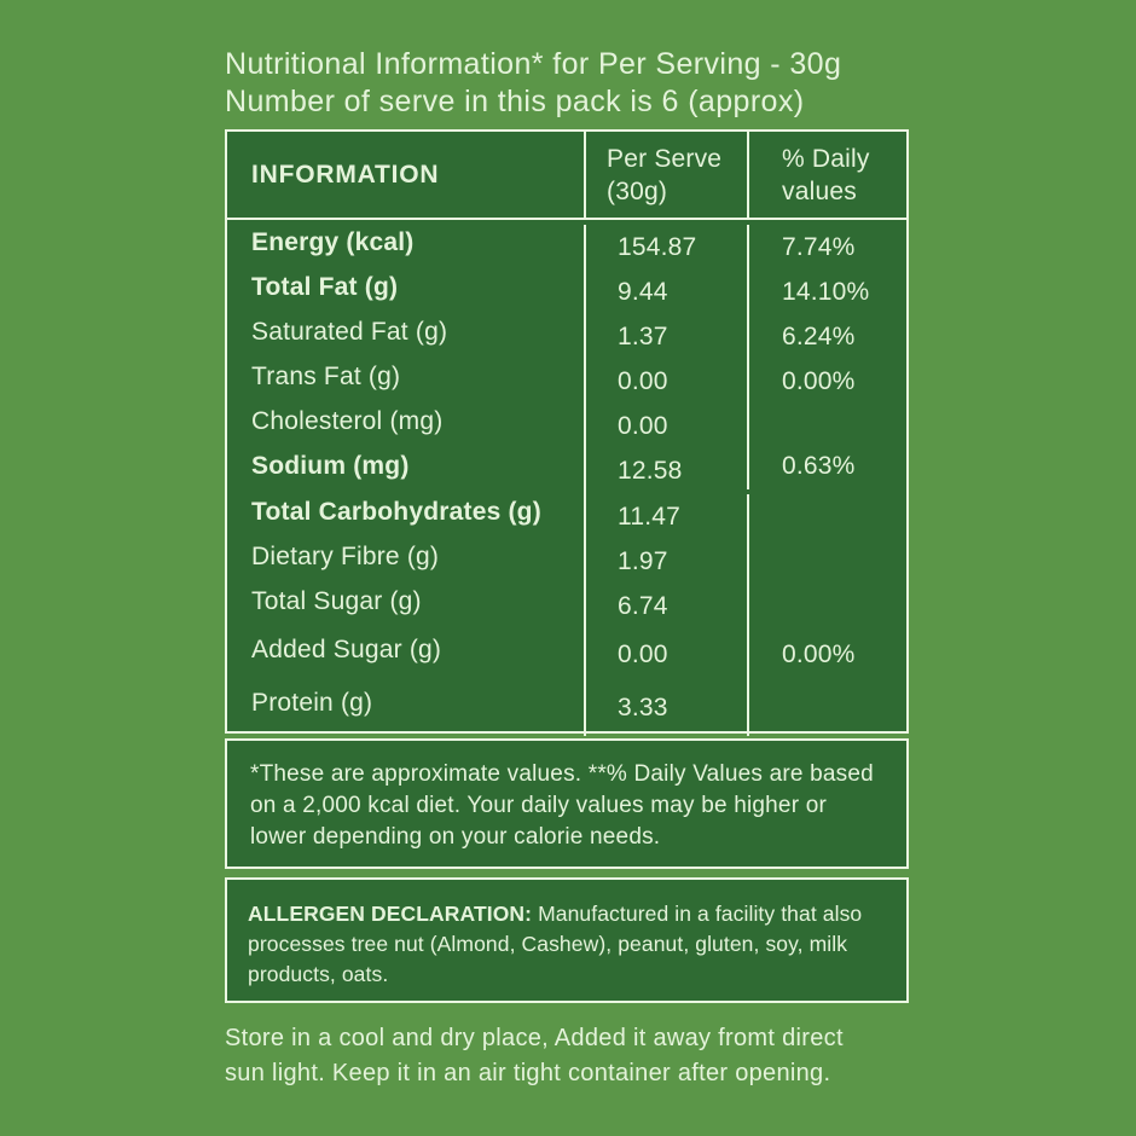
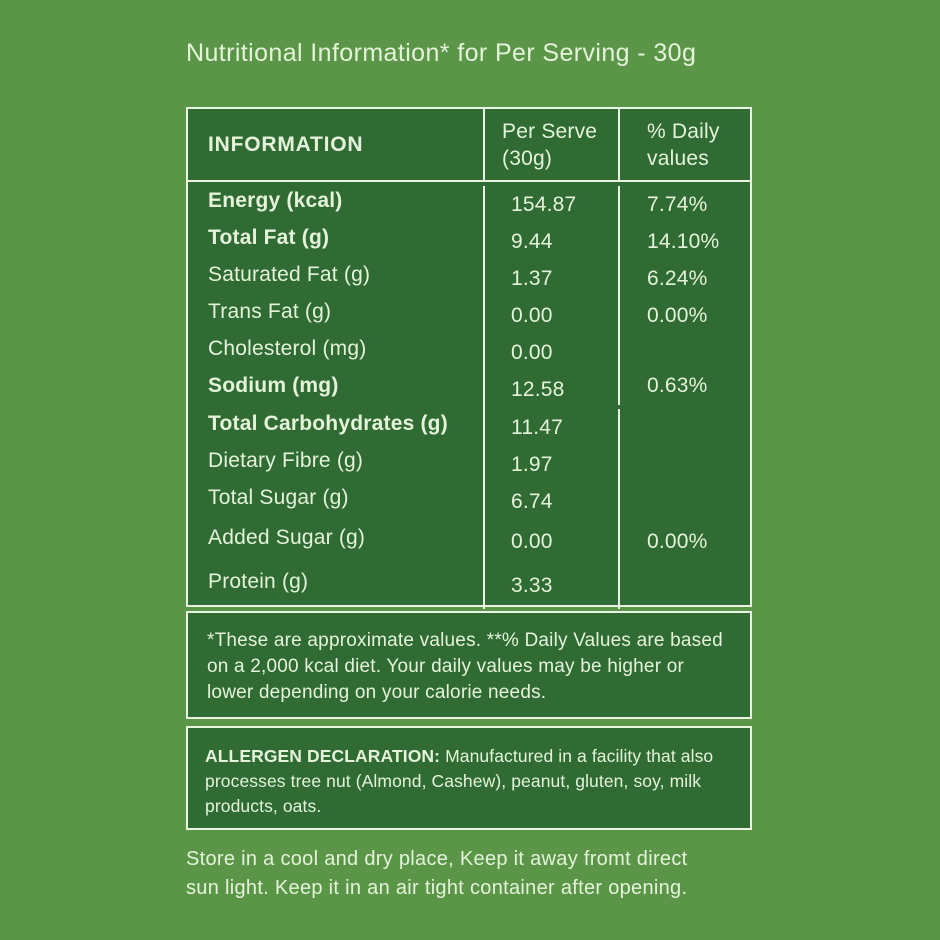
  Nutritional Information* for Per Serving - 30g
- Number of serve in this pack is 6 (approx)
  INFORMATION
  Per Serve
  (30g)
  % Daily
  values
  Energy (kcal)
  154.87
  7.74%
  Total Fat (g)
  9.44
  14.10%
  Saturated Fat (g)
  1.37
  6.24%
  Trans Fat (g)
  0.00
  0.00%
  Cholesterol (mg)
  0.00
  Sodium (mg)
  12.58
  0.63%
  Total Carbohydrates (g)
  11.47
  Dietary Fibre (g)
  1.97
  Total Sugar (g)
  6.74
  Added Sugar (g)
  0.00
  0.00%
  Protein (g)
  3.33
  *These are approximate values. **% Daily Values are based on a 2,000 kcal diet. Your daily values may be higher or lower depending on your calorie needs.
  ALLERGEN DECLARATION: Manufactured in a facility that also processes tree nut (Almond, Cashew), peanut, gluten, soy, milk products, oats.
- Store in a cool and dry place, Added it away fromt direct
+ Store in a cool and dry place, Keep it away fromt direct
  sun light. Keep it in an air tight container after opening.
